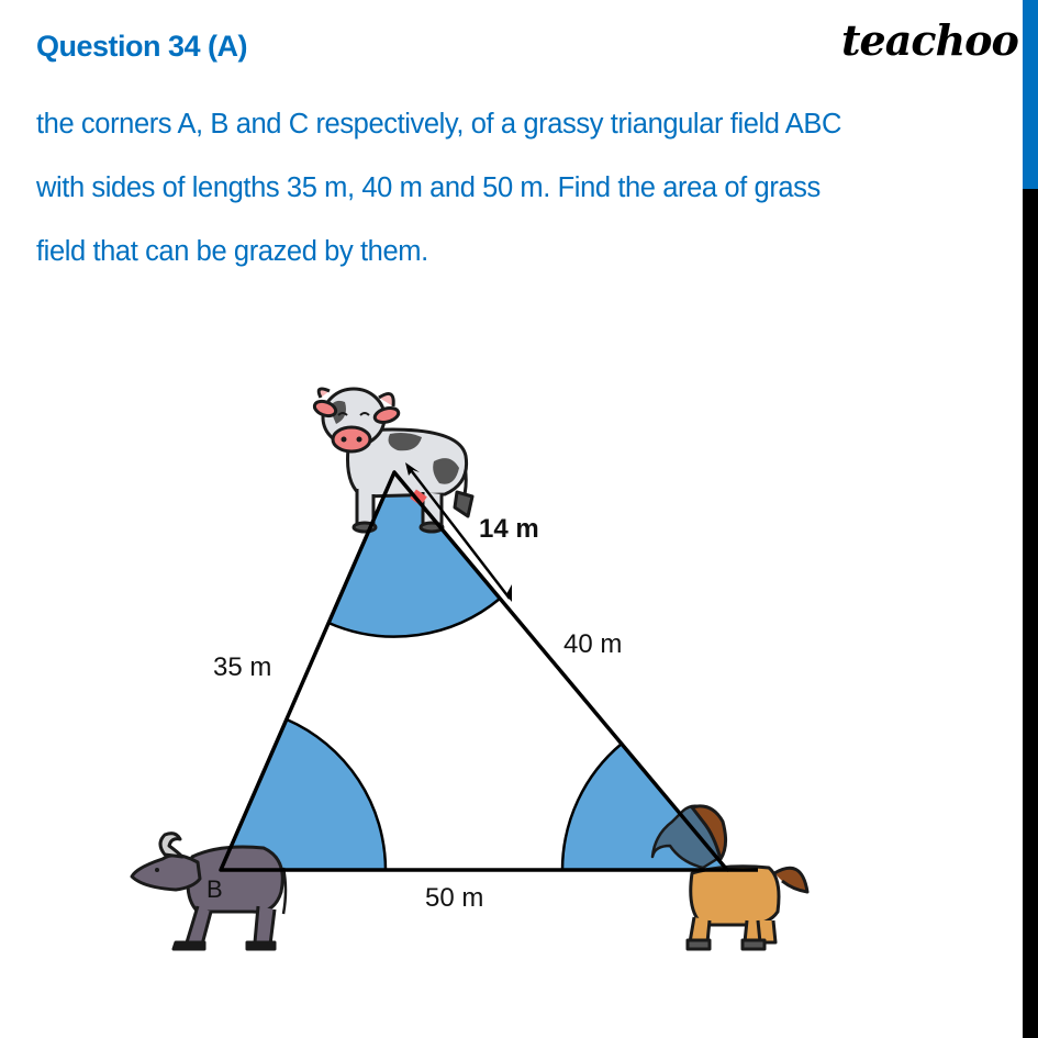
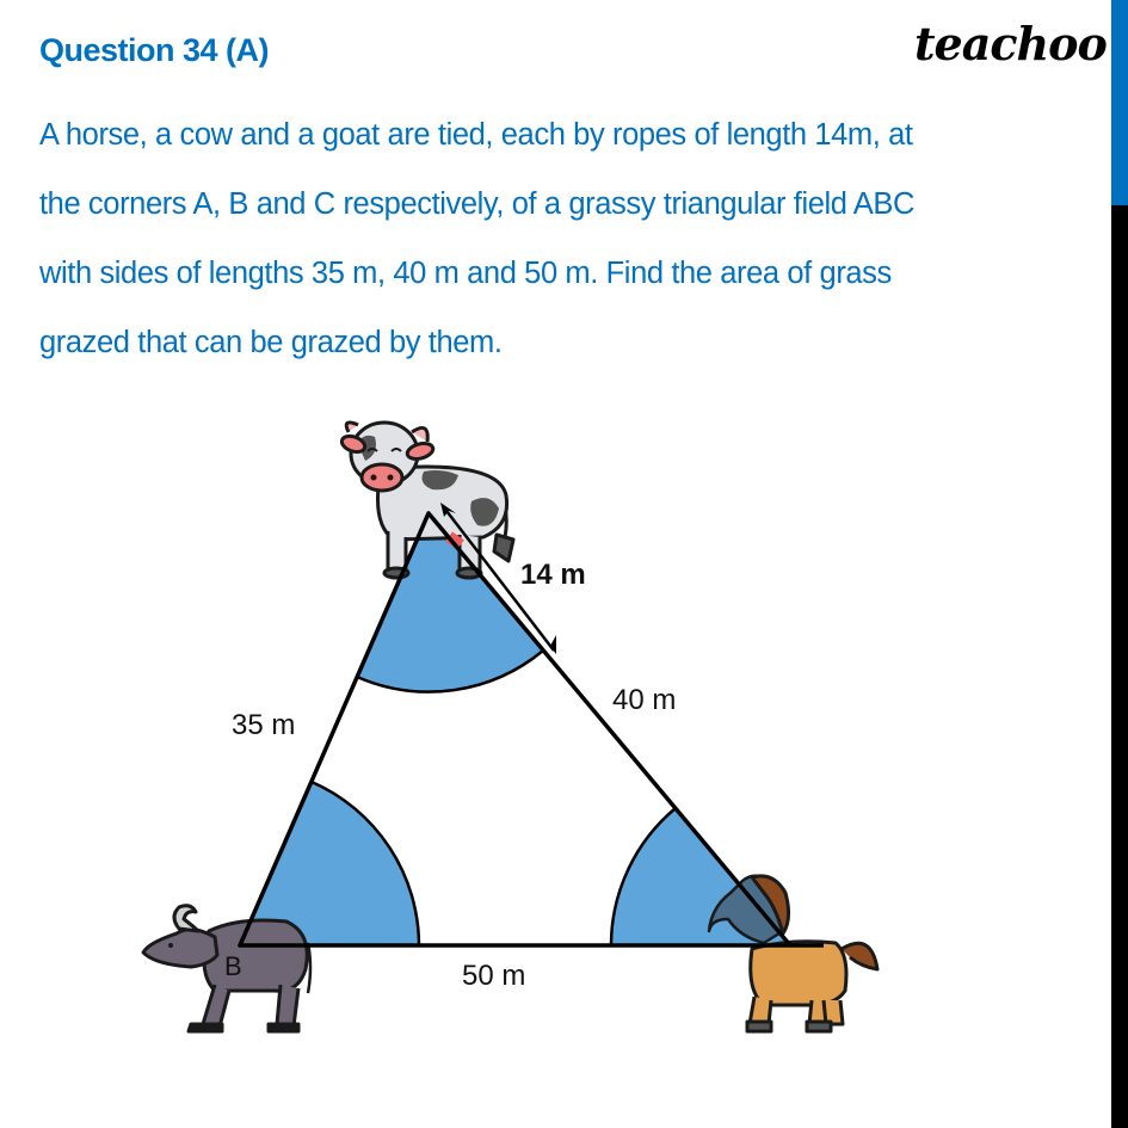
  Question 34 (A)
  teachoo
+ A horse, a cow and a goat are tied, each by ropes of length 14m, at
  the corners A, B and C respectively, of a grassy triangular field ABC
  with sides of lengths 35 m, 40 m and 50 m. Find the area of grass
- field that can be grazed by them.
+ grazed that can be grazed by them.
  14 m
  35 m
  40 m
  50 m
  B
